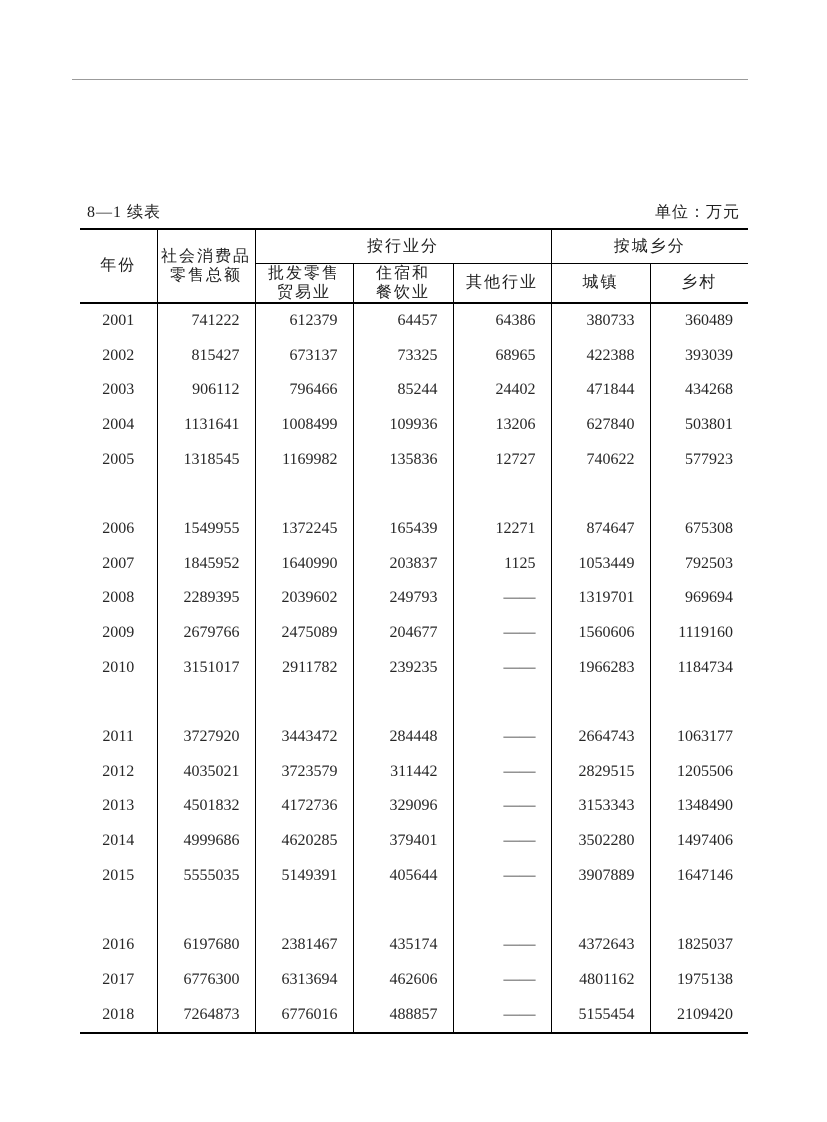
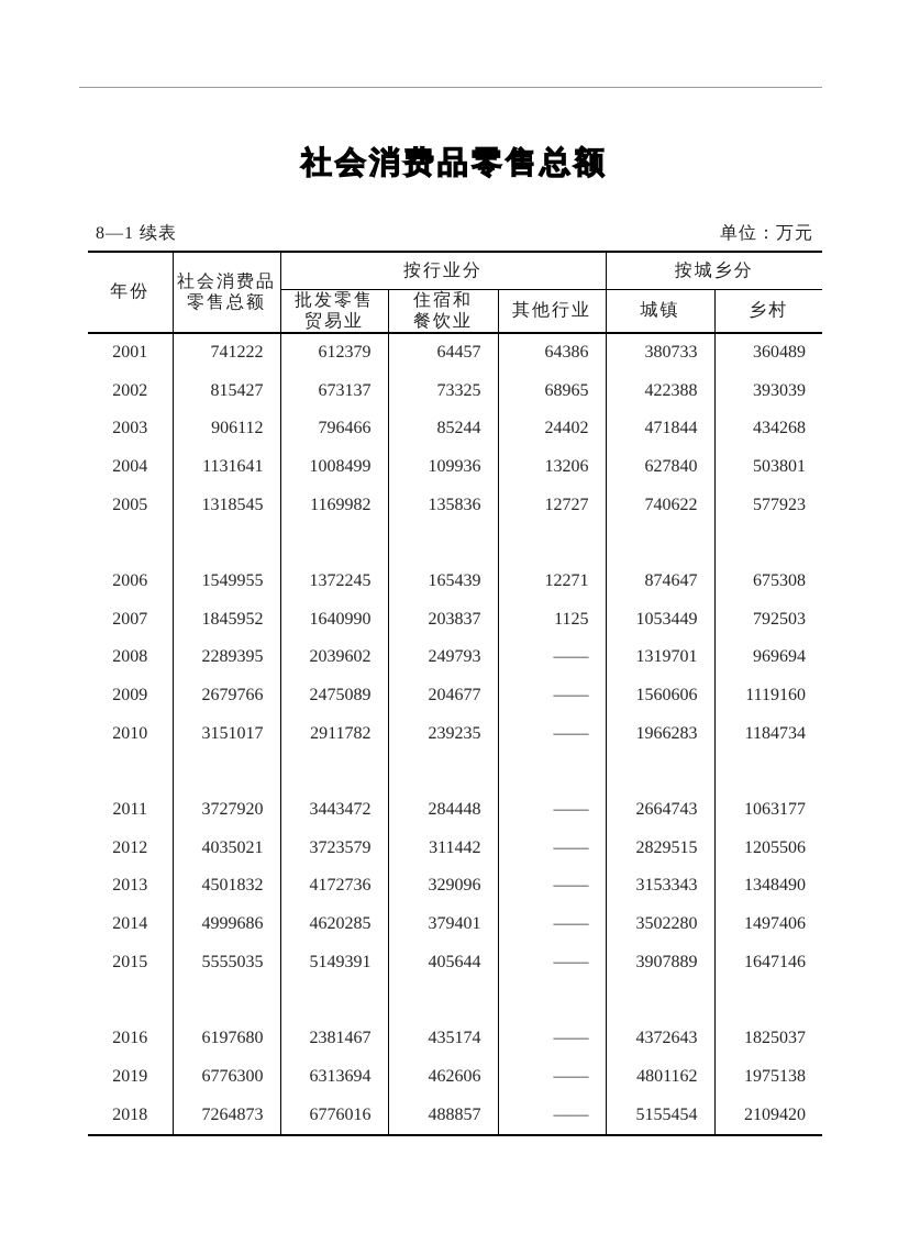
+ 社会消费品零售总额
  8—1 续表
  单位：万元
  年份	社会消费品 零售总额	按行业分	按城乡分
  批发零售 贸易业	住宿和 餐饮业	其他行业	城镇	乡村
  2001	741222	612379	64457	64386	380733	360489
  2002	815427	673137	73325	68965	422388	393039
  2003	906112	796466	85244	24402	471844	434268
  2004	1131641	1008499	109936	13206	627840	503801
  2005	1318545	1169982	135836	12727	740622	577923
  2006	1549955	1372245	165439	12271	874647	675308
  2007	1845952	1640990	203837	1125	1053449	792503
  2008	2289395	2039602	249793	——	1319701	969694
  2009	2679766	2475089	204677	——	1560606	1119160
  2010	3151017	2911782	239235	——	1966283	1184734
  2011	3727920	3443472	284448	——	2664743	1063177
  2012	4035021	3723579	311442	——	2829515	1205506
  2013	4501832	4172736	329096	——	3153343	1348490
  2014	4999686	4620285	379401	——	3502280	1497406
  2015	5555035	5149391	405644	——	3907889	1647146
  2016	6197680	2381467	435174	——	4372643	1825037
- 2017	6776300	6313694	462606	——	4801162	1975138
+ 2019	6776300	6313694	462606	——	4801162	1975138
  2018	7264873	6776016	488857	——	5155454	2109420
